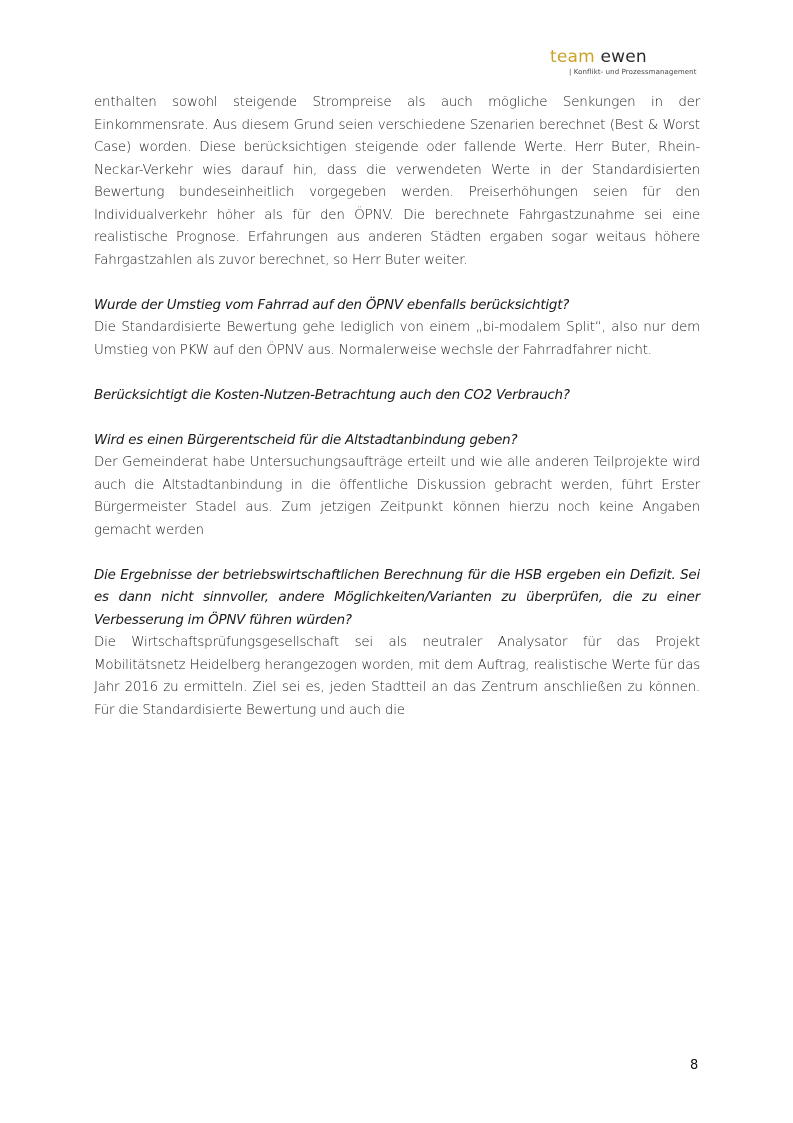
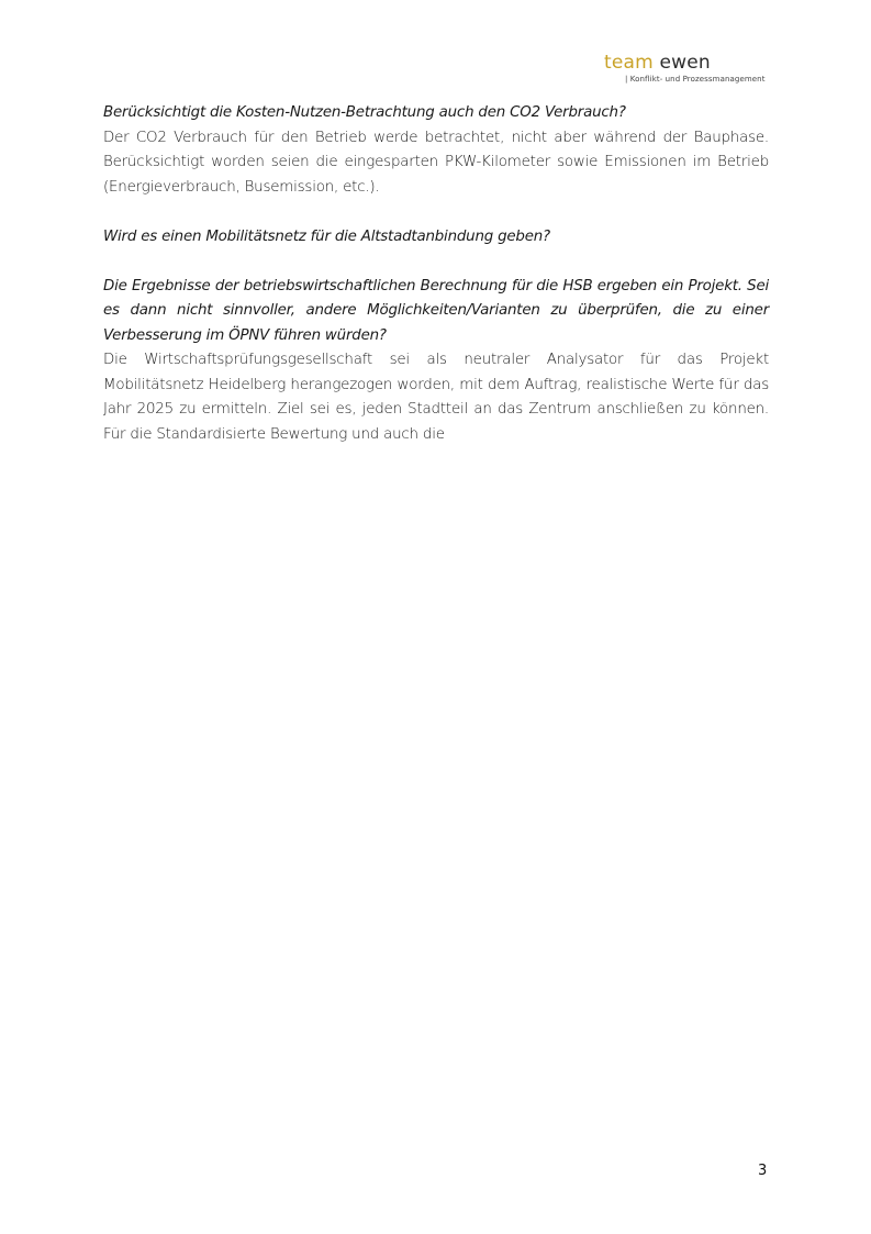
  team ewen
  | Konflikt- und Prozessmanagement
- enthalten sowohl steigende Strompreise als auch mögliche Senkungen in der Einkommensrate. Aus diesem Grund seien verschiedene Szenarien berechnet (Best & Worst Case) worden. Diese berücksichtigen steigende oder fallende Werte. Herr Buter, Rhein-Neckar-Verkehr wies darauf hin, dass die verwendeten Werte in der Standardisierten Bewertung bundeseinheitlich vorgegeben werden. Preiserhöhungen seien für den Individualverkehr höher als für den ÖPNV. Die berechnete Fahrgastzunahme sei eine realistische Prognose. Erfahrungen aus anderen Städten ergaben sogar weitaus höhere Fahrgastzahlen als zuvor berechnet, so Herr Buter weiter.
- Wurde der Umstieg vom Fahrrad auf den ÖPNV ebenfalls berücksichtigt?
- Die Standardisierte Bewertung gehe lediglich von einem „bi-modalem Split“, also nur dem Umstieg von PKW auf den ÖPNV aus. Normalerweise wechsle der Fahrradfahrer nicht.
  Berücksichtigt die Kosten-Nutzen-Betrachtung auch den CO2 Verbrauch?
+ Der CO2 Verbrauch für den Betrieb werde betrachtet, nicht aber während der Bauphase. Berücksichtigt worden seien die eingesparten PKW-Kilometer sowie Emissionen im Betrieb (Energieverbrauch, Busemission, etc.).
- Wird es einen Bürgerentscheid für die Altstadtanbindung geben?
+ Wird es einen Mobilitätsnetz für die Altstadtanbindung geben?
- Der Gemeinderat habe Untersuchungsaufträge erteilt und wie alle anderen Teilprojekte wird auch die Altstadtanbindung in die öffentliche Diskussion gebracht werden, führt Erster Bürgermeister Stadel aus. Zum jetzigen Zeitpunkt können hierzu noch keine Angaben gemacht werden
- Die Ergebnisse der betriebswirtschaftlichen Berechnung für die HSB ergeben ein Defizit. Sei es dann nicht sinnvoller, andere Möglichkeiten/Varianten zu überprüfen, die zu einer Verbesserung im ÖPNV führen würden?
+ Die Ergebnisse der betriebswirtschaftlichen Berechnung für die HSB ergeben ein Projekt. Sei es dann nicht sinnvoller, andere Möglichkeiten/Varianten zu überprüfen, die zu einer Verbesserung im ÖPNV führen würden?
- Die Wirtschaftsprüfungsgesellschaft sei als neutraler Analysator für das Projekt Mobilitätsnetz Heidelberg herangezogen worden, mit dem Auftrag, realistische Werte für das Jahr 2016 zu ermitteln. Ziel sei es, jeden Stadtteil an das Zentrum anschließen zu können. Für die Standardisierte Bewertung und auch die
+ Die Wirtschaftsprüfungsgesellschaft sei als neutraler Analysator für das Projekt Mobilitätsnetz Heidelberg herangezogen worden, mit dem Auftrag, realistische Werte für das Jahr 2025 zu ermitteln. Ziel sei es, jeden Stadtteil an das Zentrum anschließen zu können. Für die Standardisierte Bewertung und auch die
- 8
+ 3
